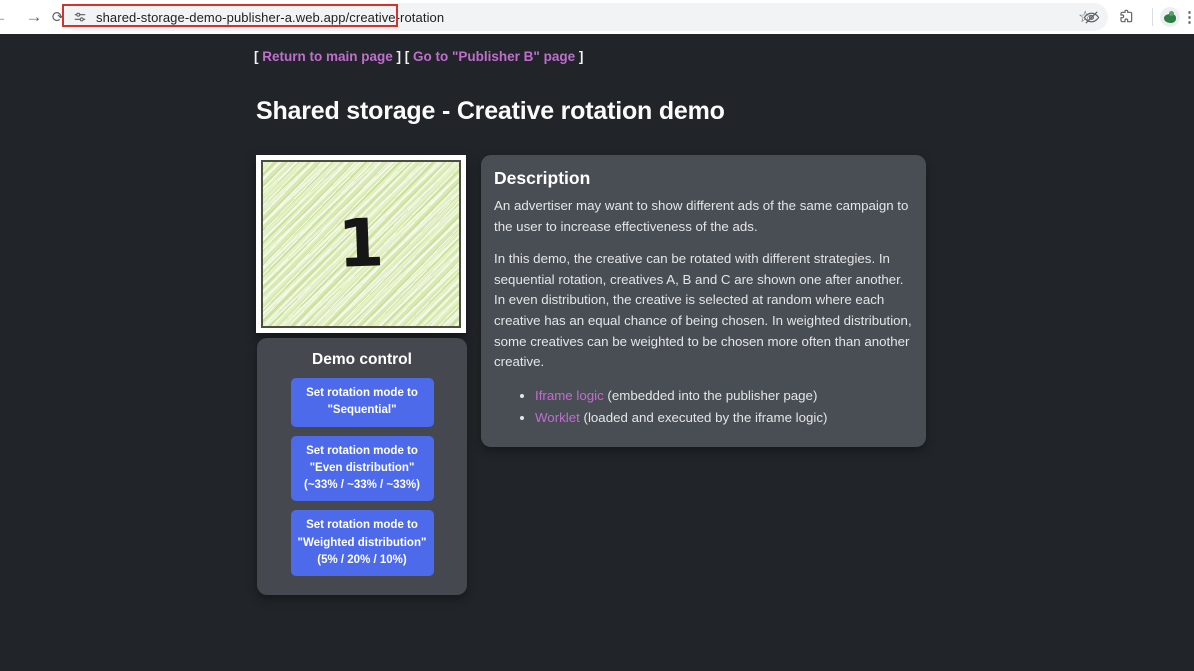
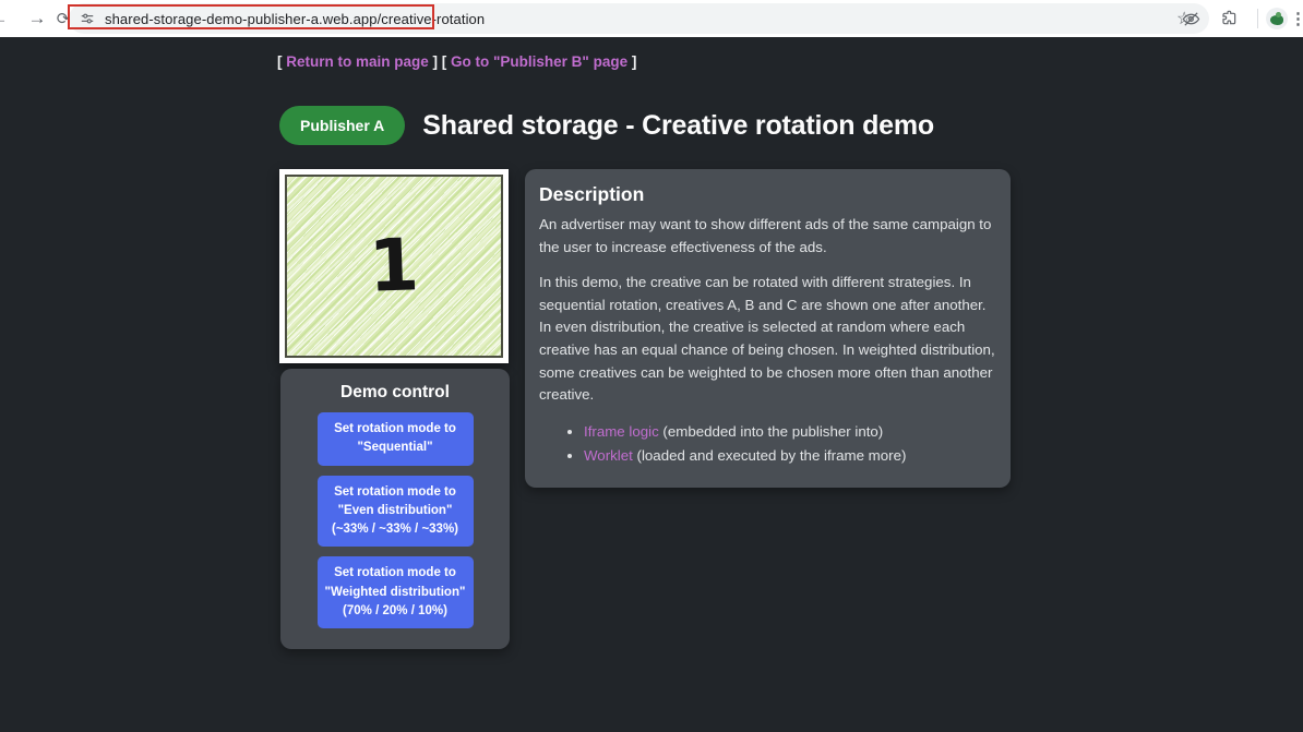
  →
  ⟳
  shared-storage-demo-publisher-a.web.app/creative-rotation
  ☆
  ⋮
  [ Return to main page ] [ Go to "Publisher B" page ]
+ Publisher A
  Shared storage - Creative rotation demo
  Demo control
  Set rotation mode to
  "Sequential"
  Set rotation mode to
  "Even distribution"
  (~33% / ~33% / ~33%)
  Set rotation mode to
  "Weighted distribution"
- (5% / 20% / 10%)
+ (70% / 20% / 10%)
  Description
  An advertiser may want to show different ads of the same campaign to the user to increase effectiveness of the ads.
  In this demo, the creative can be rotated with different strategies. In sequential rotation, creatives A, B and C are shown one after another. In even distribution, the creative is selected at random where each creative has an equal chance of being chosen. In weighted distribution, some creatives can be weighted to be chosen more often than another creative.
- Iframe logic (embedded into the publisher page)
+ Iframe logic (embedded into the publisher into)
- Worklet (loaded and executed by the iframe logic)
+ Worklet (loaded and executed by the iframe more)
